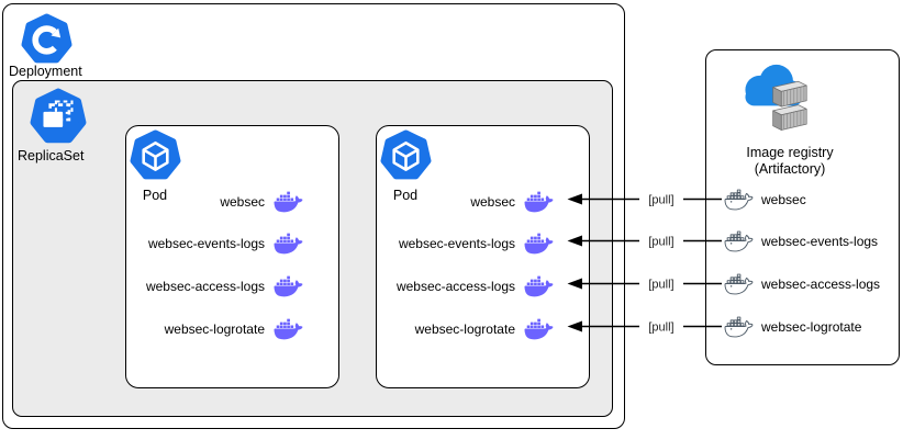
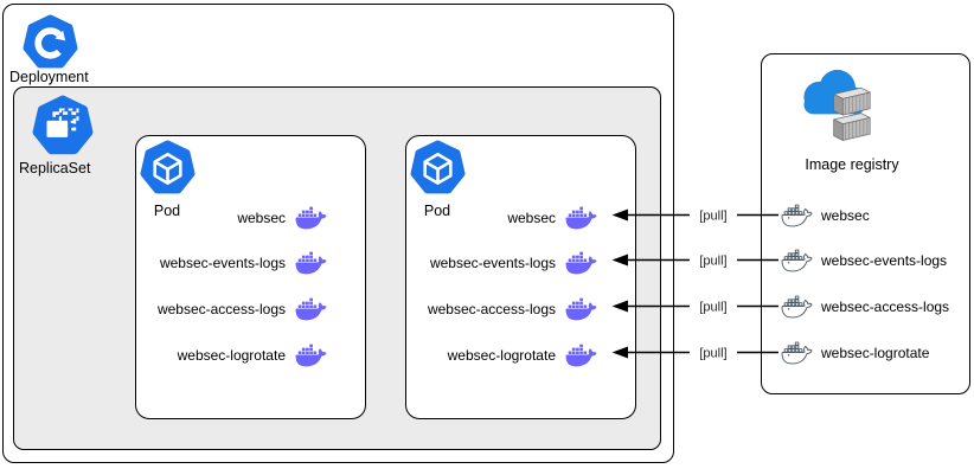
  Deployment
  ReplicaSet
  Pod
  websec
  websec-events-logs
  websec-access-logs
  websec-logrotate
  Pod
  websec
  websec-events-logs
  websec-access-logs
  websec-logrotate
  Image registry
- (Artifactory)
  websec
  websec-events-logs
  websec-access-logs
  websec-logrotate
  [pull]
  [pull]
  [pull]
  [pull]
